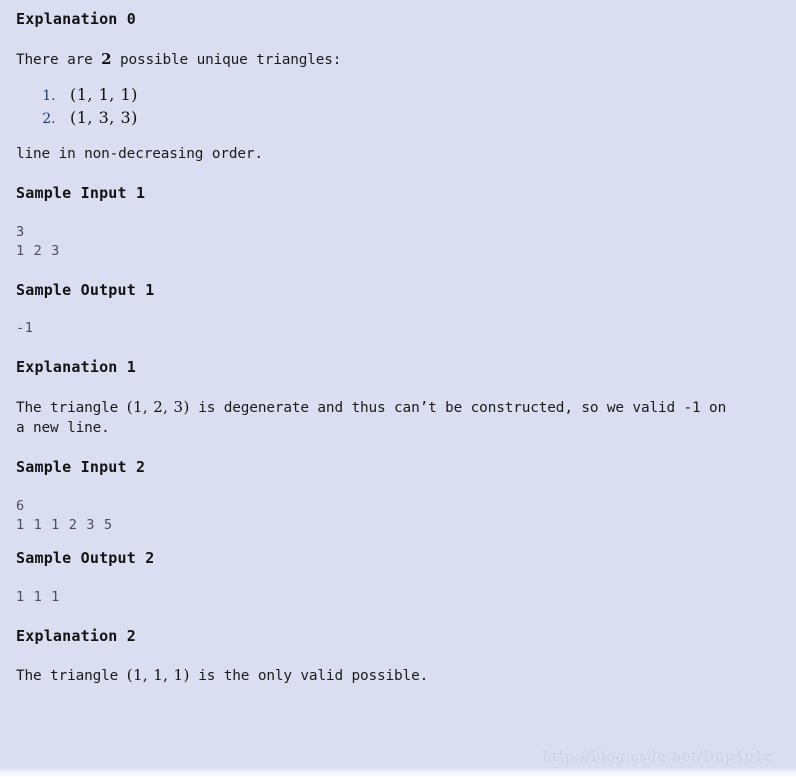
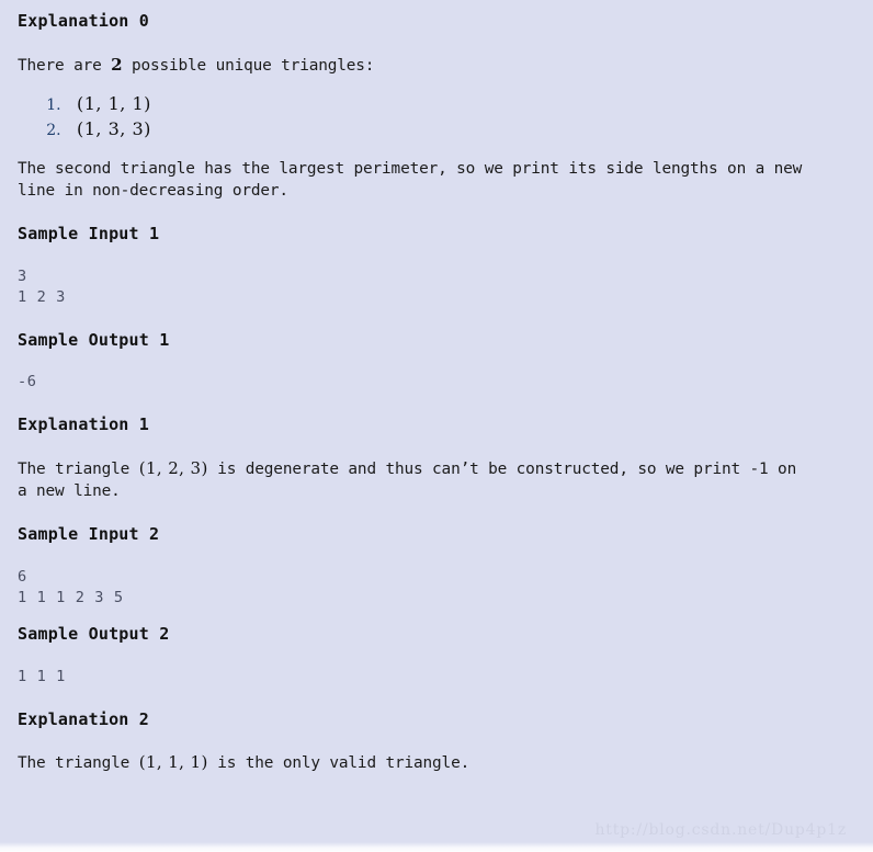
  Explanation 0
  There are 2 possible unique triangles:
  (1, 1, 1)
  (1, 3, 3)
+ The second triangle has the largest perimeter, so we print its side lengths on a new
  line in non-decreasing order.
  Sample Input 1
  3
  1 2 3
  Sample Output 1
- -1
+ -6
  Explanation 1
- The triangle (1, 2, 3) is degenerate and thus can’t be constructed, so we valid -1 on
+ The triangle (1, 2, 3) is degenerate and thus can’t be constructed, so we print -1 on
  a new line.
  Sample Input 2
  6
  1 1 1 2 3 5
  Sample Output 2
  1 1 1
  Explanation 2
- The triangle (1, 1, 1) is the only valid possible.
+ The triangle (1, 1, 1) is the only valid triangle.
